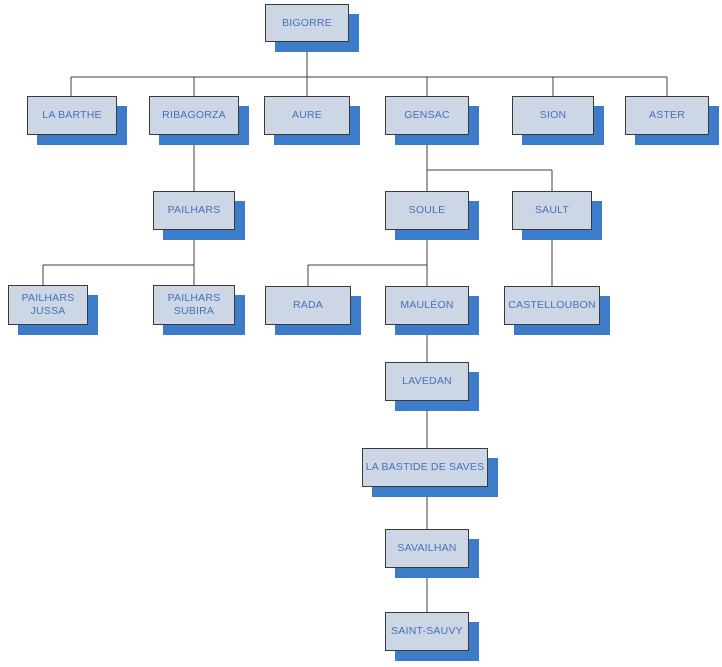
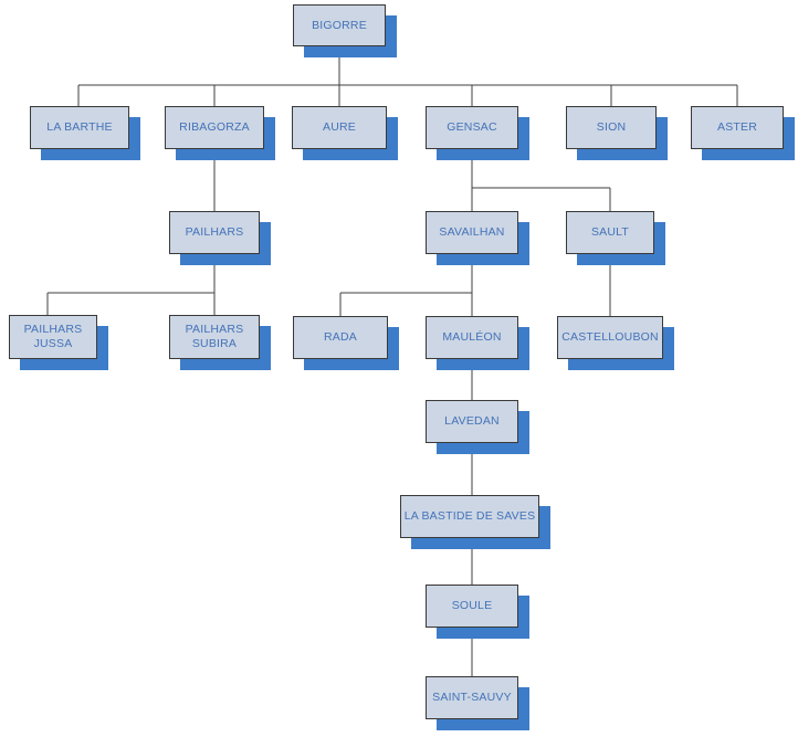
  BIGORRE
  LA BARTHE
  RIBAGORZA
  AURE
  GENSAC
  SION
  ASTER
  PAILHARS
- SOULE
+ SAVAILHAN
  SAULT
  PAILHARS
  JUSSA
  PAILHARS
  SUBIRA
  RADA
  MAULÉON
  CASTELLOUBON
  LAVEDAN
  LA BASTIDE DE SAVES
- SAVAILHAN
+ SOULE
  SAINT-SAUVY
